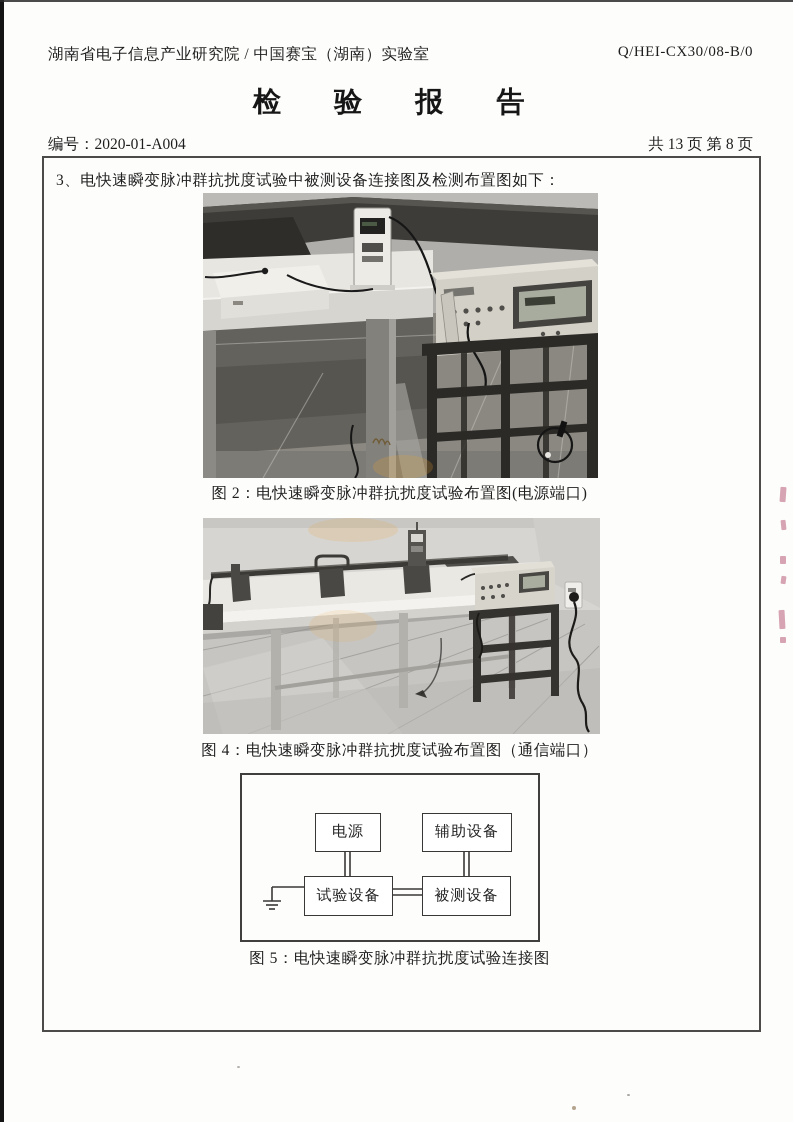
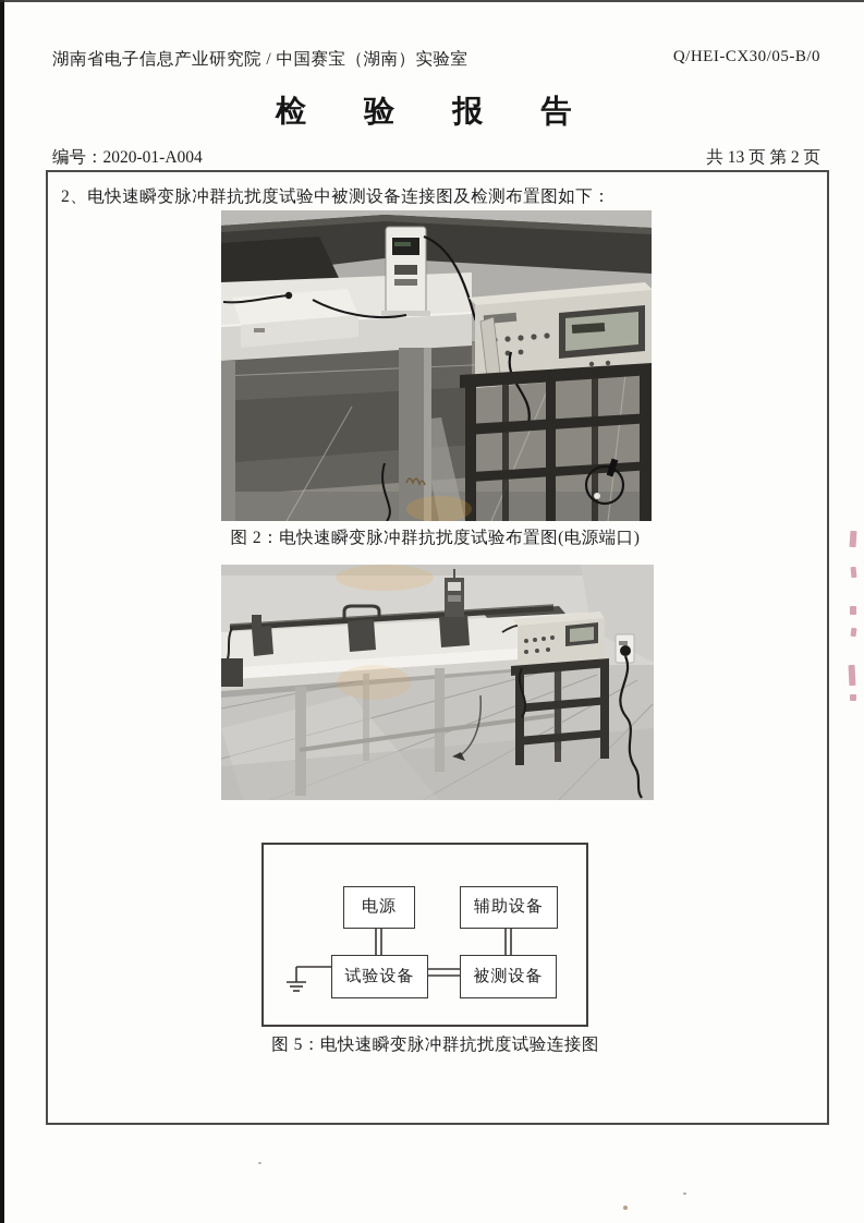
  湖南省电子信息产业研究院 / 中国赛宝（湖南）实验室
- Q/HEI-CX30/08-B/0
+ Q/HEI-CX30/05-B/0
  检 验 报 告
  编号：2020-01-A004
- 共 13 页 第 8 页
+ 共 13 页 第 2 页
- 3、电快速瞬变脉冲群抗扰度试验中被测设备连接图及检测布置图如下：
+ 2、电快速瞬变脉冲群抗扰度试验中被测设备连接图及检测布置图如下：
  图 2：电快速瞬变脉冲群抗扰度试验布置图(电源端口)
- 图 4：电快速瞬变脉冲群抗扰度试验布置图（通信端口）
  电源
  辅助设备
  试验设备
  被测设备
  图 5：电快速瞬变脉冲群抗扰度试验连接图
